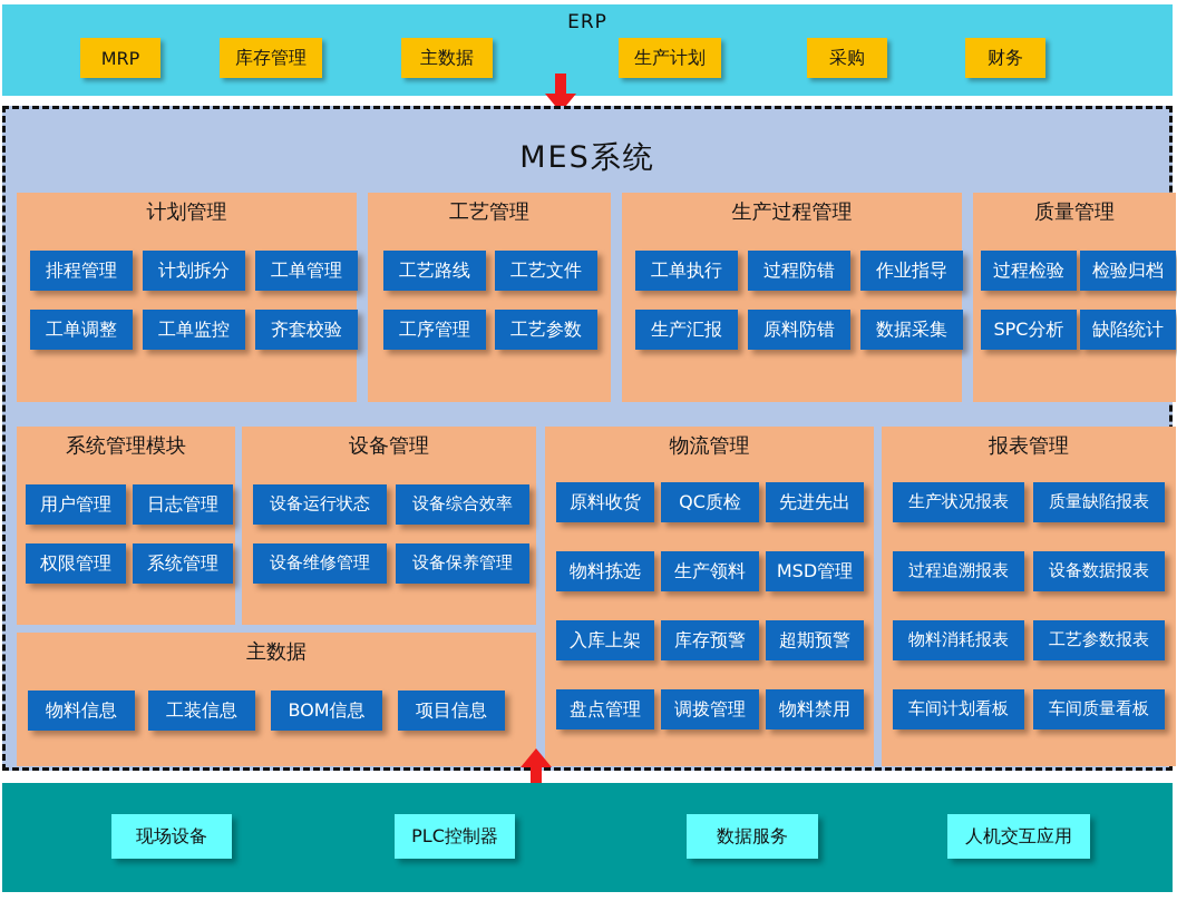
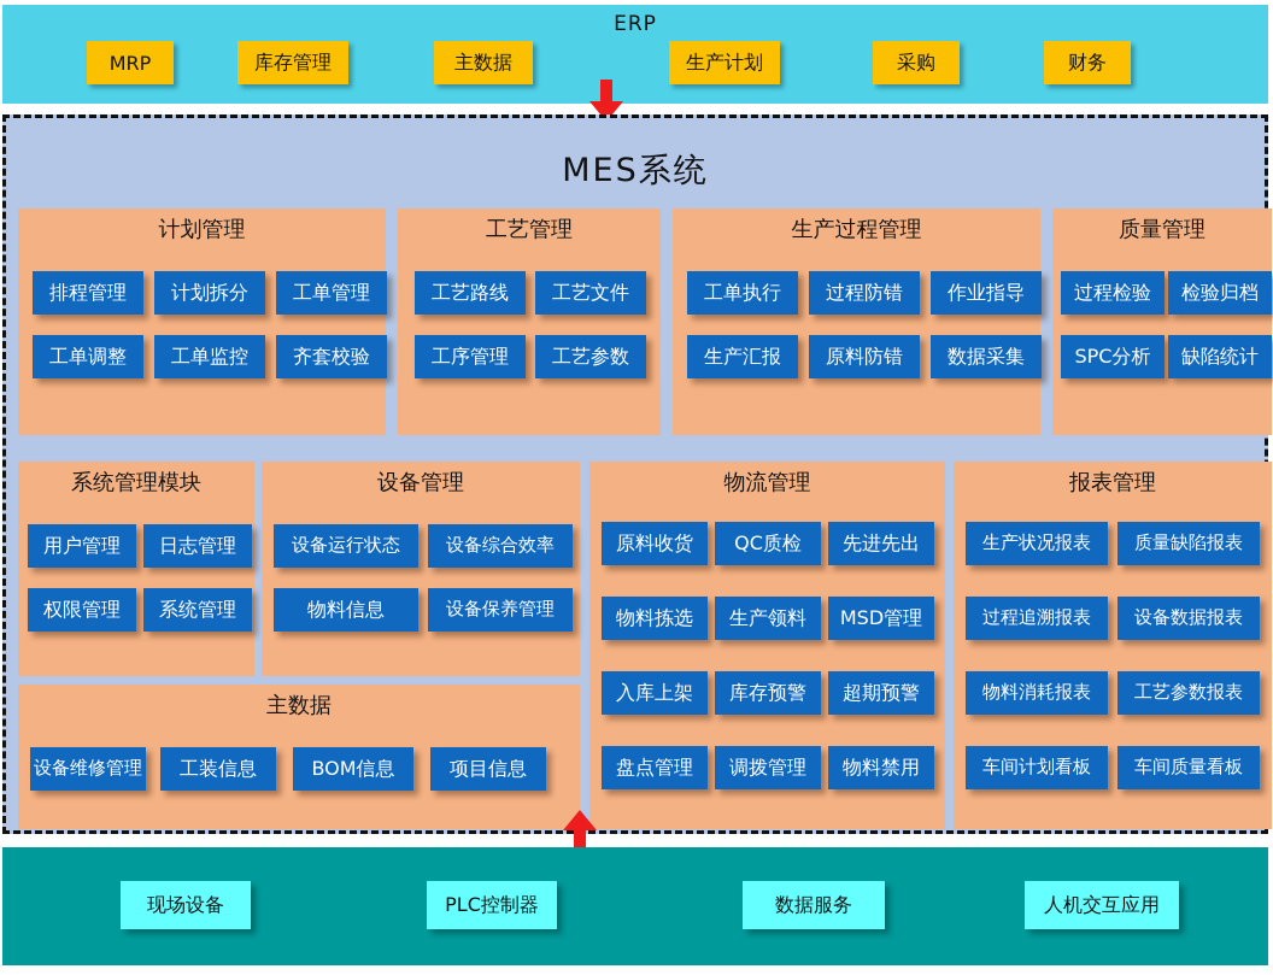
  ERP
  MRP
  库存管理
  主数据
  生产计划
  采购
  财务
  MES系统
  计划管理
  排程管理
  计划拆分
  工单管理
  工单调整
  工单监控
  齐套校验
  工艺管理
  工艺路线
  工艺文件
  工序管理
  工艺参数
  生产过程管理
  工单执行
  过程防错
  作业指导
  生产汇报
  原料防错
  数据采集
  质量管理
  过程检验
  检验归档
  SPC分析
  缺陷统计
  系统管理模块
  用户管理
  日志管理
  权限管理
  系统管理
  设备管理
  设备运行状态
  设备综合效率
- 设备维修管理
+ 物料信息
  设备保养管理
  主数据
- 物料信息
+ 设备维修管理
  工装信息
  BOM信息
  项目信息
  物流管理
  原料收货
  QC质检
  先进先出
  物料拣选
  生产领料
  MSD管理
  入库上架
  库存预警
  超期预警
  盘点管理
  调拨管理
  物料禁用
  报表管理
  生产状况报表
  质量缺陷报表
  过程追溯报表
  设备数据报表
  物料消耗报表
  工艺参数报表
  车间计划看板
  车间质量看板
  现场设备
  PLC控制器
  数据服务
  人机交互应用
